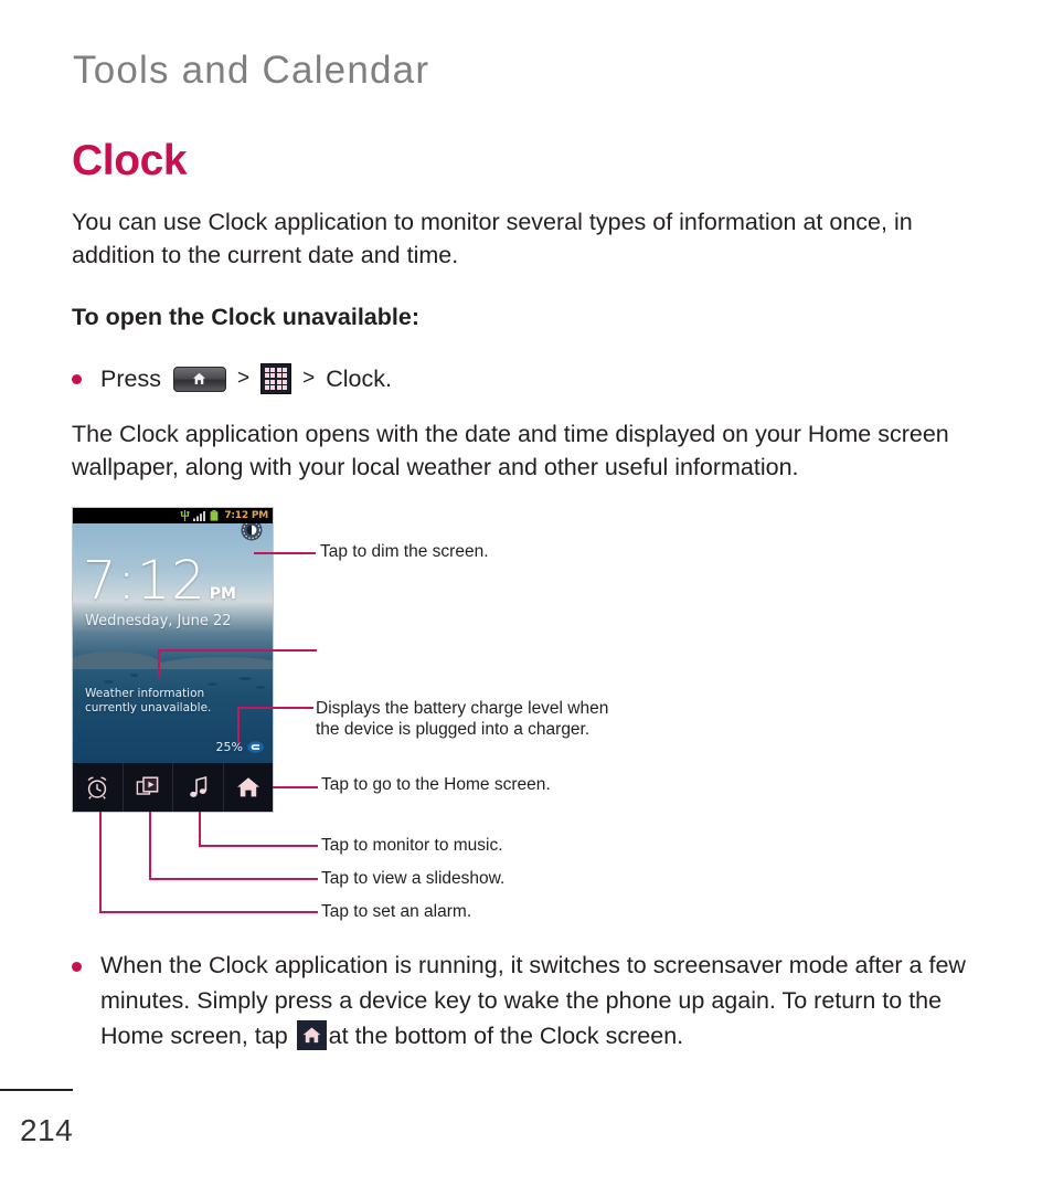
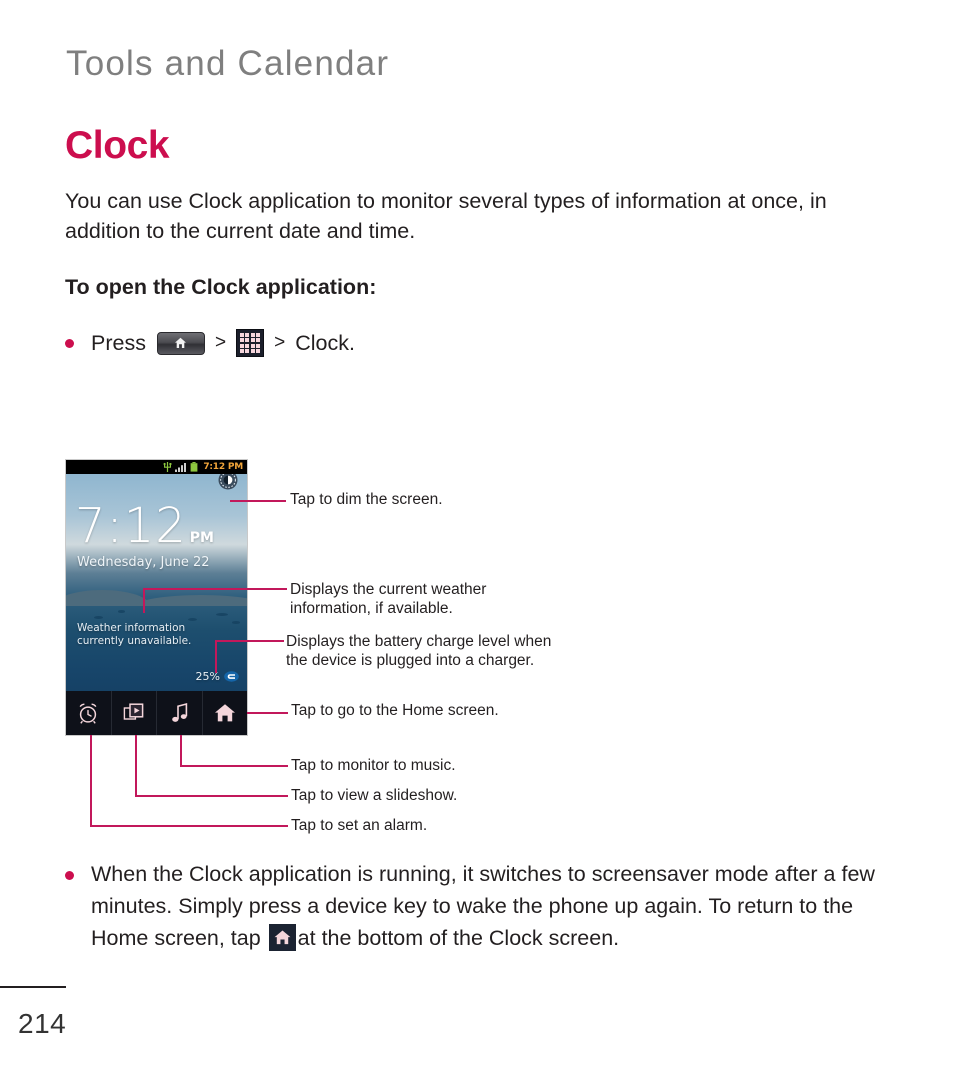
  Tools and Calendar
  Clock
  You can use Clock application to monitor several types of information at once, in addition to the current date and time.
- To open the Clock unavailable:
+ To open the Clock application:
  Press
  >
  >
  Clock.
- The Clock application opens with the date and time displayed on your Home screen wallpaper, along with your local weather and other useful information.
  7:12 PM
  7:12 PM
  Wednesday, June 22
  Weather information currently unavailable.
  25%
  Tap to dim the screen.
+ Displays the current weather
+ information, if available.
  Displays the battery charge level when
  the device is plugged into a charger.
  Tap to go to the Home screen.
  Tap to monitor to music.
  Tap to view a slideshow.
  Tap to set an alarm.
  When the Clock application is running, it switches to screensaver mode after a few minutes. Simply press a device key to wake the phone up again. To return to the Home screen, tap at the bottom of the Clock screen.
  214
